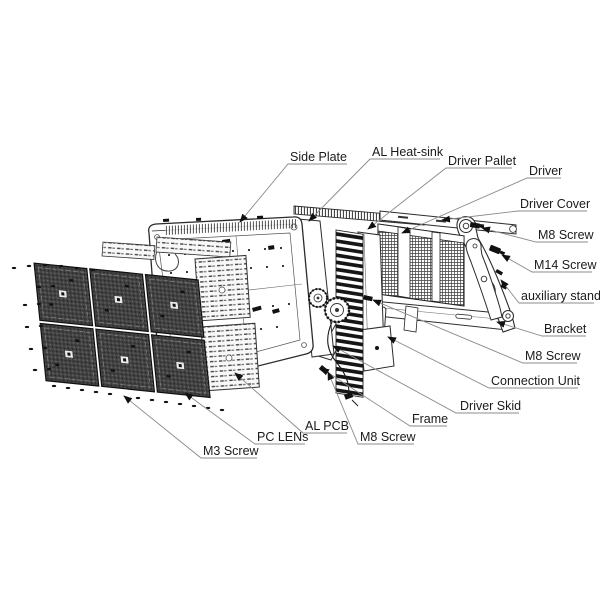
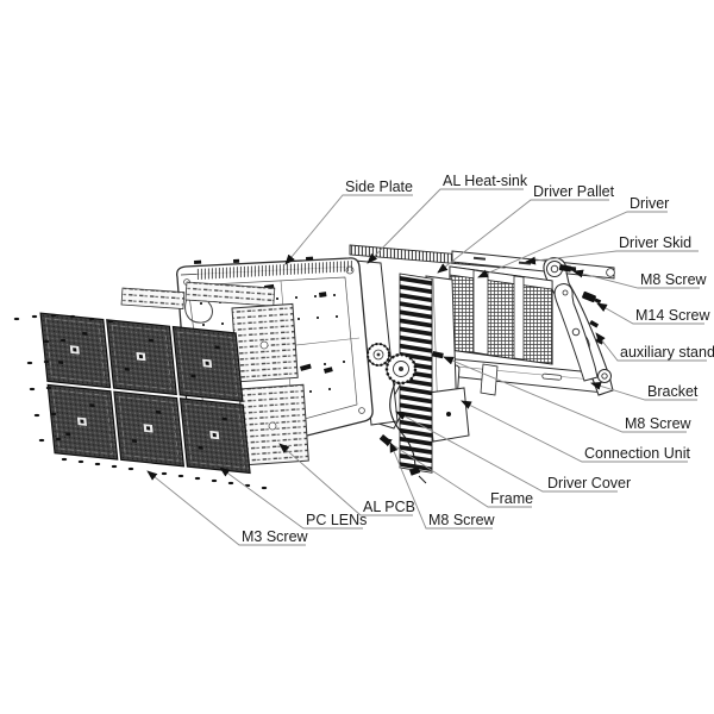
  Side Plate
  AL Heat-sink
  Driver Pallet
  Driver
- Driver Cover
+ Driver Skid
  M8 Screw
  M14 Screw
  auxiliary stand
  Bracket
  M8 Screw
  Connection Unit
- Driver Skid
+ Driver Cover
  Frame
  M8 Screw
  AL PCB
  PC LENs
  M3 Screw
